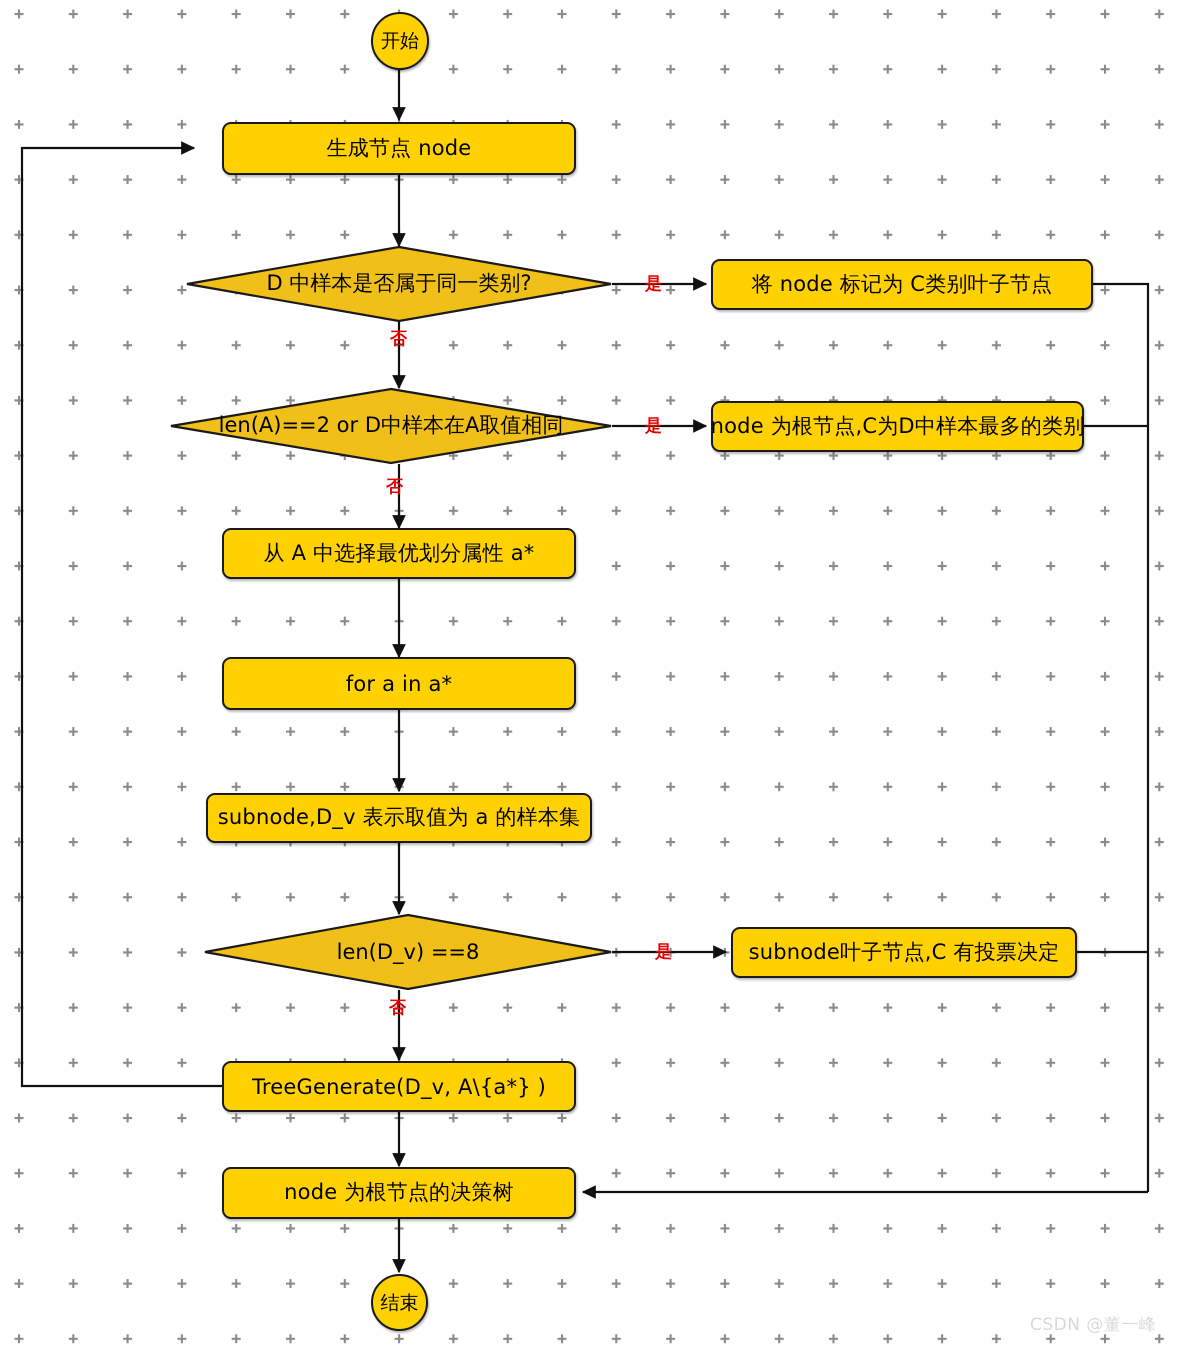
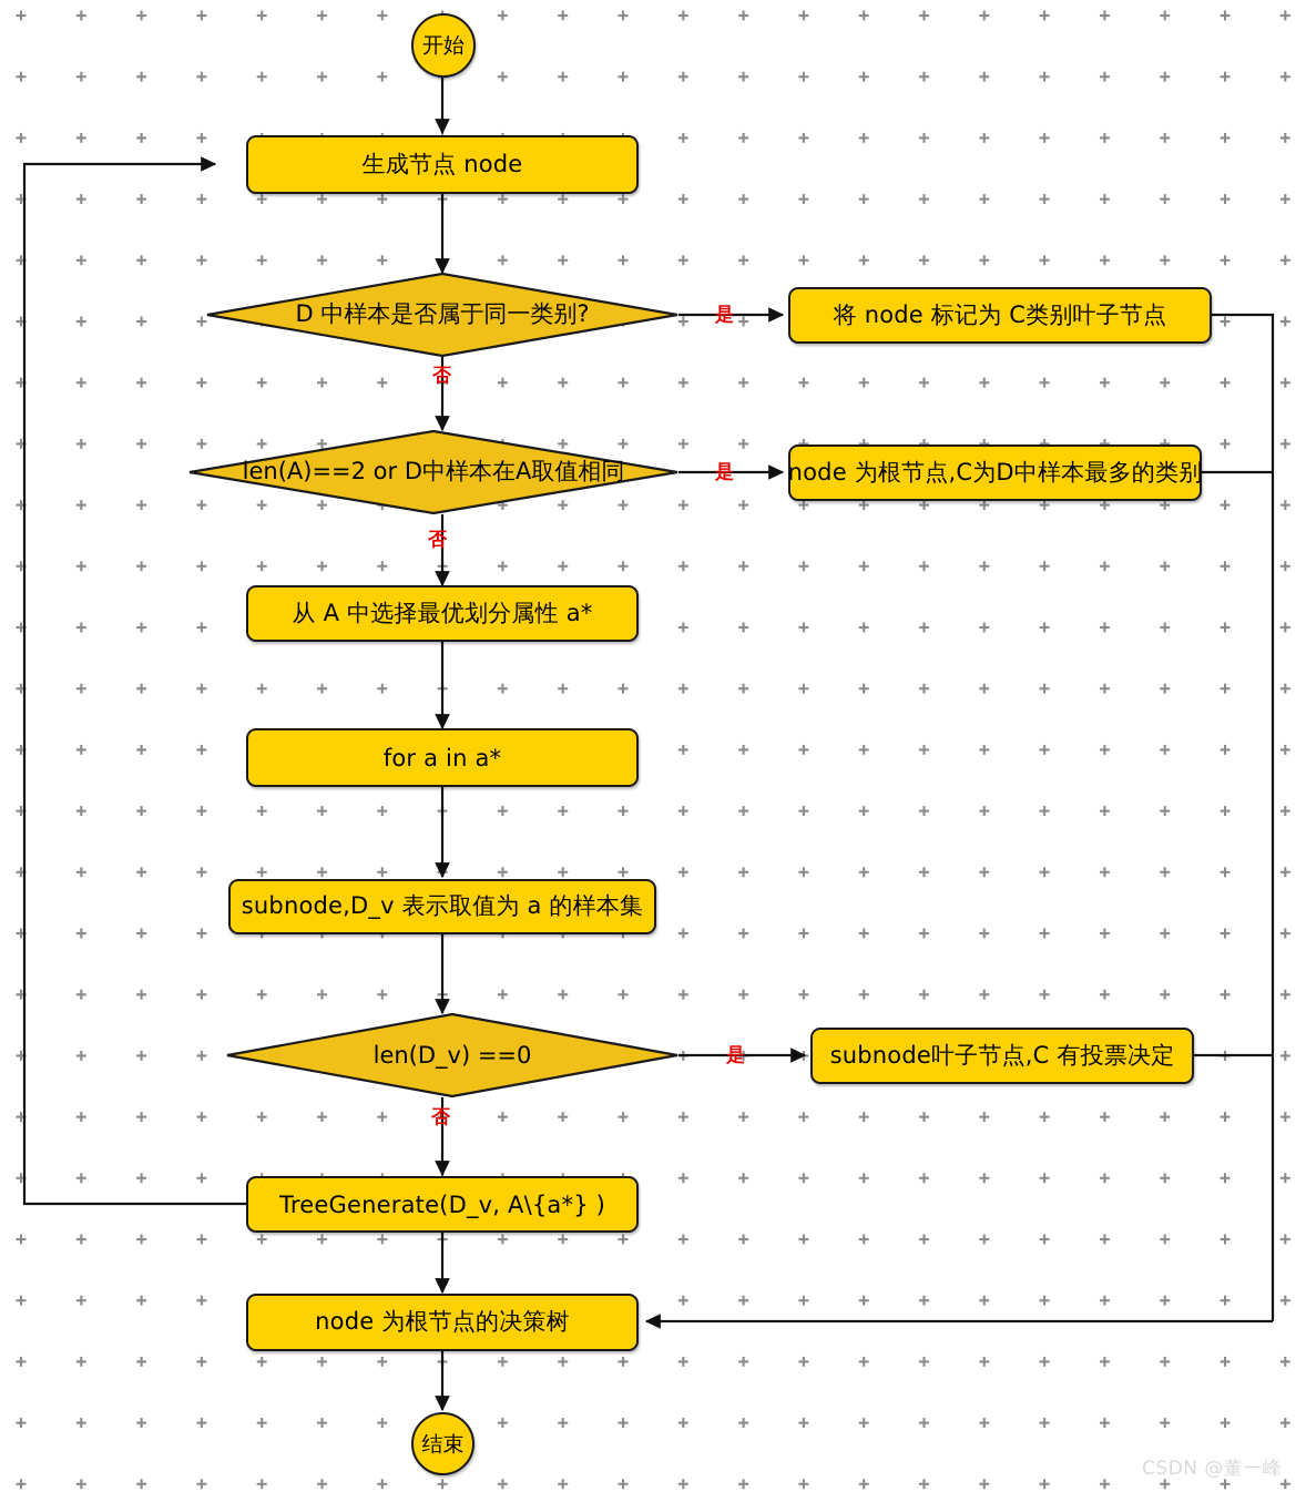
  开始
  生成节点 node
  D 中样本是否属于同一类别?
  将 node 标记为 C类别叶子节点
  len(A)==2 or D中样本在A取值相同
  node 为根节点,C为D中样本最多的类别
  从 A 中选择最优划分属性 a*
  for a in a*
  subnode,D_v 表示取值为 a 的样本集
- len(D_v) ==8
+ len(D_v) ==0
  subnode叶子节点,C 有投票决定
  TreeGenerate(D_v, A\{a*} )
  node 为根节点的决策树
  结束
  是
  否
  是
  否
  是
  否
  CSDN @董一峰
